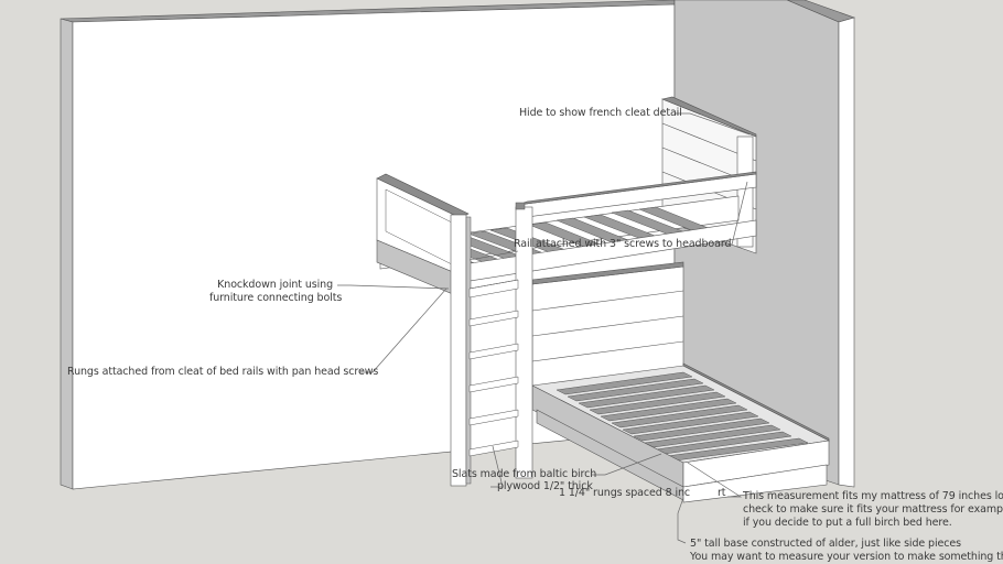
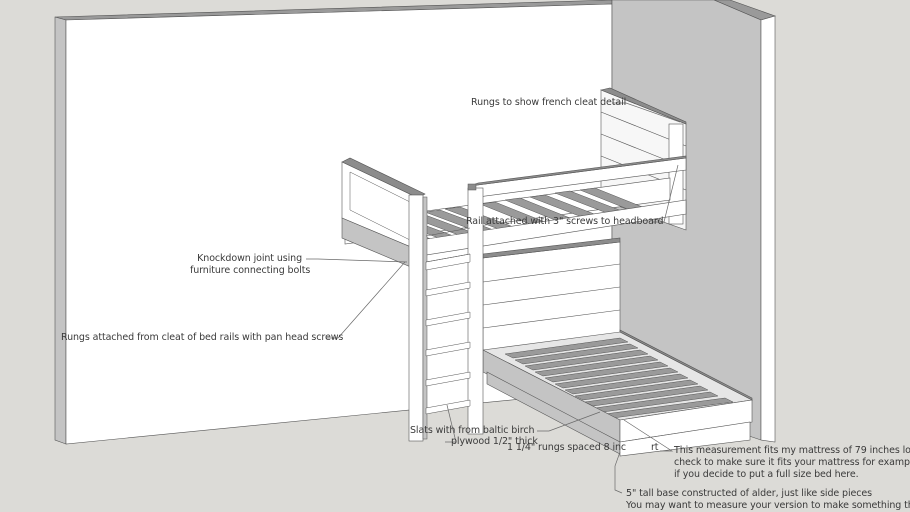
- Hide to show french cleat detail
+ Rungs to show french cleat detail
  Knockdown joint using
  furniture connecting bolts
  Rail attached with 3" screws to headboard
  Rungs attached from cleat of bed rails with pan head screws
- Slats made from baltic birch
+ Slats with from baltic birch
  plywood 1/2" thick
  1 1/4" rungs spaced 8 inc
  rt
  This measurement fits my mattress of 79 inches lo
  check to make sure it fits your mattress for examp
- if you decide to put a full birch bed here.
+ if you decide to put a full size bed here.
  5" tall base constructed of alder, just like side pieces
  You may want to measure your version to make something t
